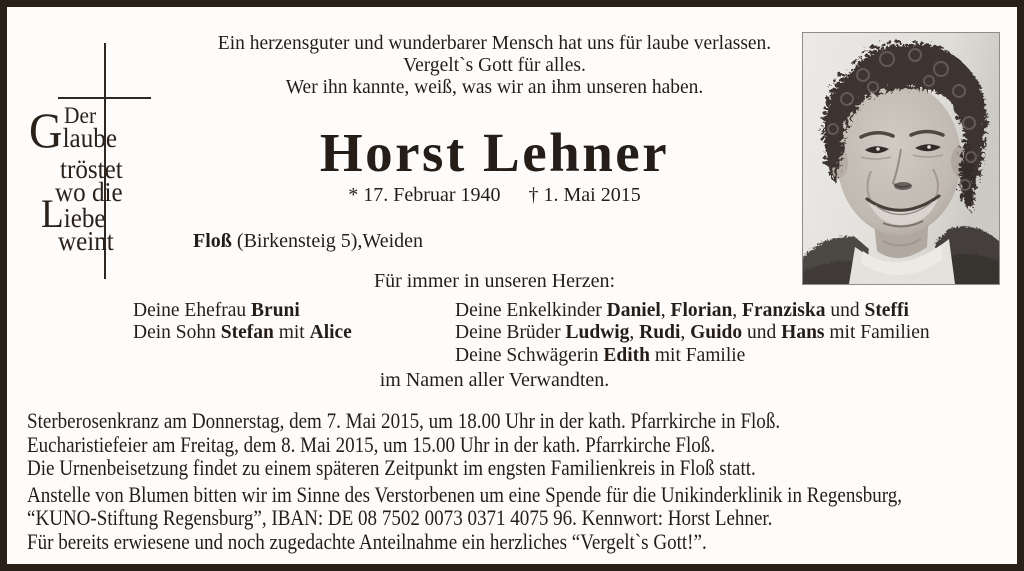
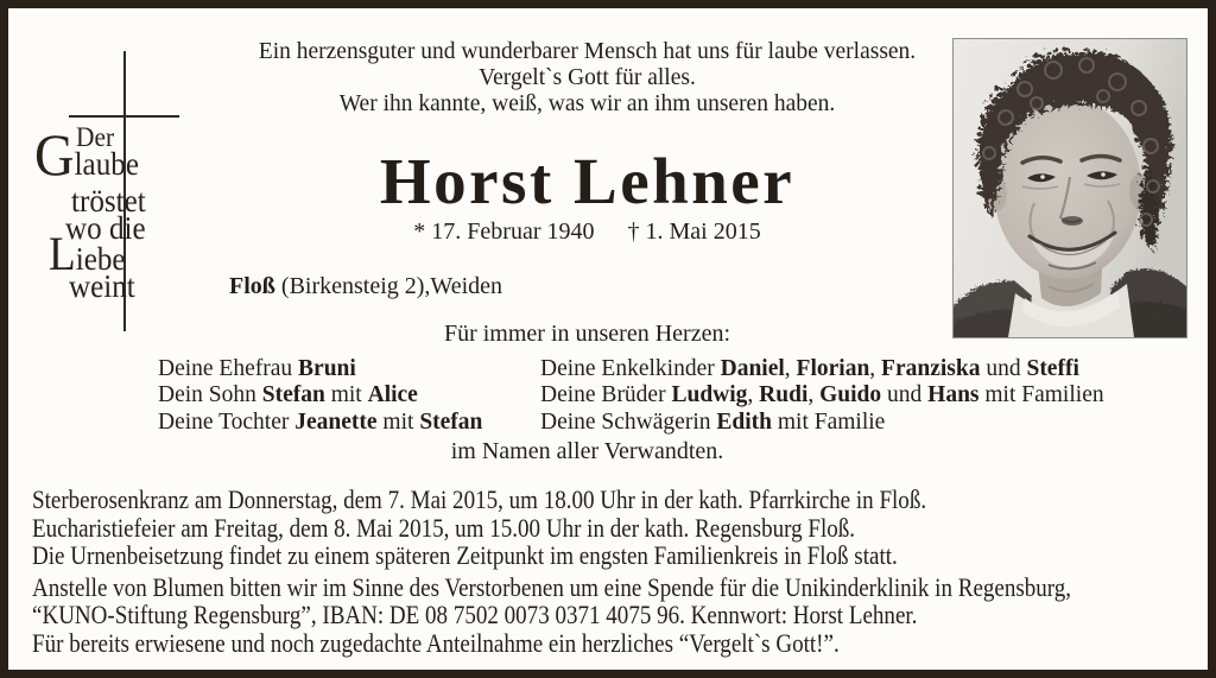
  Der
  Glaube
  tröstet
  wo die
  Liebe
  weint
  Ein herzensguter und wunderbarer Mensch hat uns für laube verlassen.
  Vergelt`s Gott für alles.
  Wer ihn kannte, weiß, was wir an ihm unseren haben.
  Horst Lehner
  * 17. Februar 1940 † 1. Mai 2015
- Floß (Birkensteig 5),Weiden
+ Floß (Birkensteig 2),Weiden
  Für immer in unseren Herzen:
  Deine Ehefrau Bruni
  Dein Sohn Stefan mit Alice
+ Deine Tochter Jeanette mit Stefan
  Deine Enkelkinder Daniel, Florian, Franziska und Steffi
  Deine Brüder Ludwig, Rudi, Guido und Hans mit Familien
  Deine Schwägerin Edith mit Familie
  im Namen aller Verwandten.
  Sterberosenkranz am Donnerstag, dem 7. Mai 2015, um 18.00 Uhr in der kath. Pfarrkirche in Floß.
- Eucharistiefeier am Freitag, dem 8. Mai 2015, um 15.00 Uhr in der kath. Pfarrkirche Floß.
+ Eucharistiefeier am Freitag, dem 8. Mai 2015, um 15.00 Uhr in der kath. Regensburg Floß.
  Die Urnenbeisetzung findet zu einem späteren Zeitpunkt im engsten Familienkreis in Floß statt.
  Anstelle von Blumen bitten wir im Sinne des Verstorbenen um eine Spende für die Unikinderklinik in Regensburg,
  “KUNO-Stiftung Regensburg”, IBAN: DE 08 7502 0073 0371 4075 96. Kennwort: Horst Lehner.
  Für bereits erwiesene und noch zugedachte Anteilnahme ein herzliches “Vergelt`s Gott!”.
